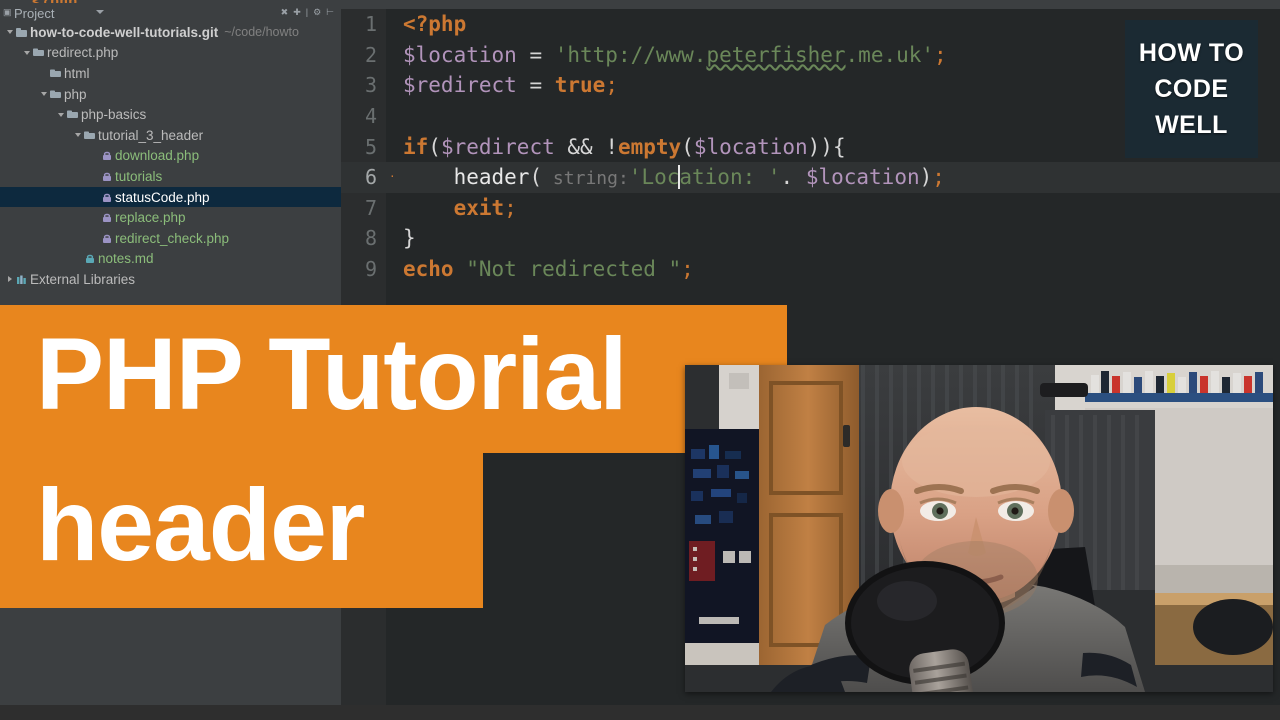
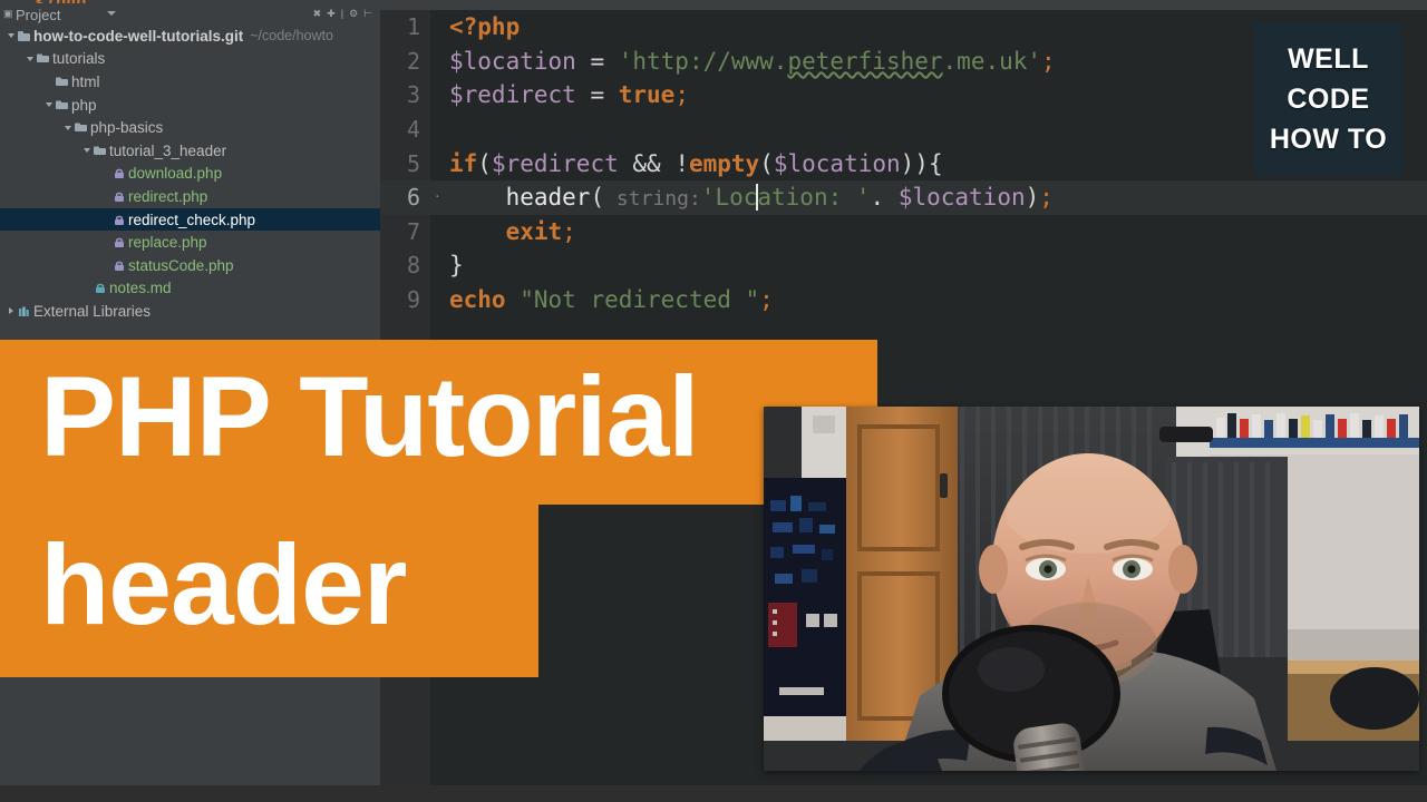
  <?php
  ▣
  Project
  ✖
  ✚
  |
  ⚙
  ⊢
  how-to-code-well-tutorials.git
  ~/code/howto
- redirect.php
+ tutorials
  html
  php
  php-basics
  tutorial_3_header
  download.php
- tutorials
+ redirect.php
- statusCode.php
+ redirect_check.php
  replace.php
- redirect_check.php
+ statusCode.php
  notes.md
  External Libraries
  1
  <?php
  2
  $location = 'http://www.peterfisher.me.uk';
  3
  $redirect = true;
  4
  5
  if($redirect && !empty($location)){
  6
  ·
  header( string:'Location: '. $location);
  7
  exit;
  8
  }
  9
  echo "Not redirected ";
- HOW TO
+ WELL
  CODE
- WELL
+ HOW TO
  PHP Tutorial
  header
